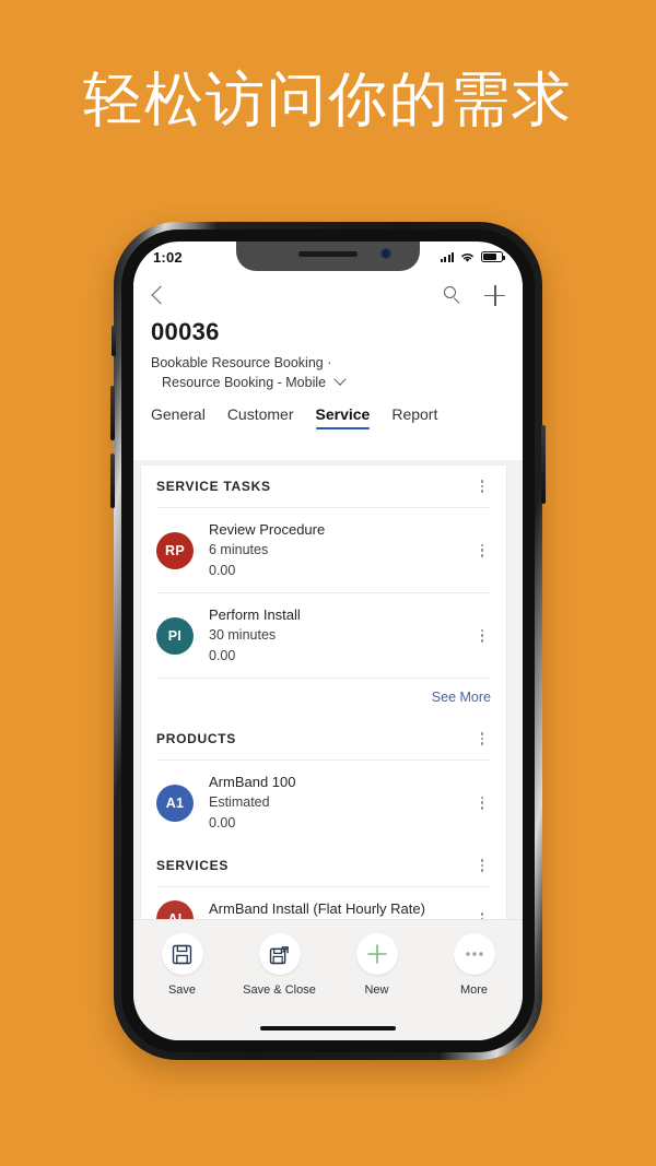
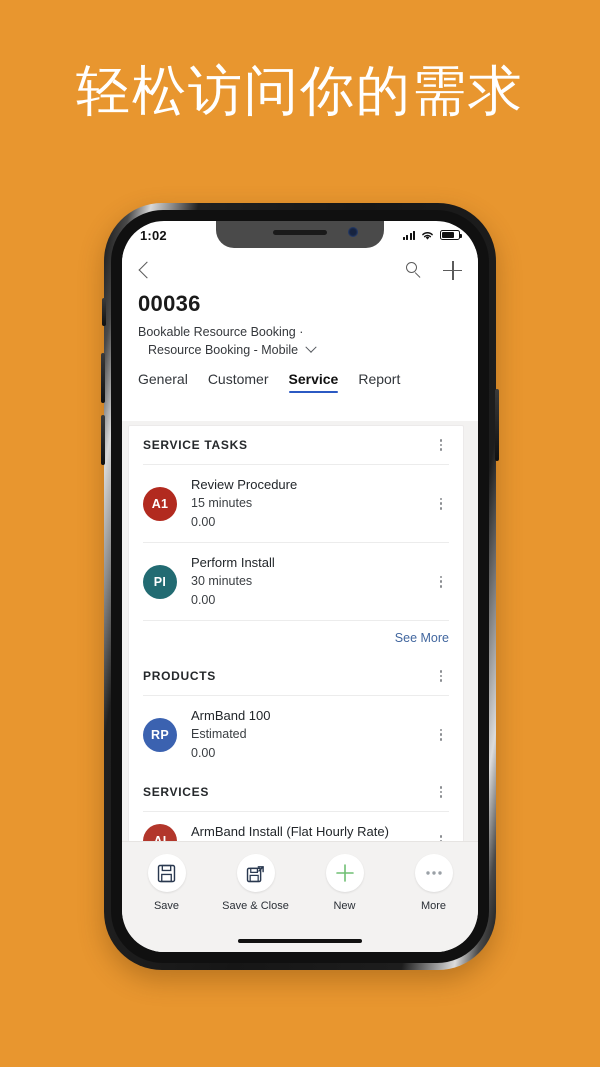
  轻松访问你的需求
  1:02
  00036
  Bookable Resource Booking ·
  Resource Booking - Mobile
  General
  Customer
  Service
  Report
  SERVICE TASKS
- RP
+ A1
  Review Procedure
- 6 minutes
+ 15 minutes
  0.00
  PI
  Perform Install
  30 minutes
  0.00
  See More
  PRODUCTS
- A1
+ RP
  ArmBand 100
  Estimated
  0.00
  SERVICES
  ArmBand Install (Flat Hourly Rate)
  Save
  Save & Close
  New
  More
